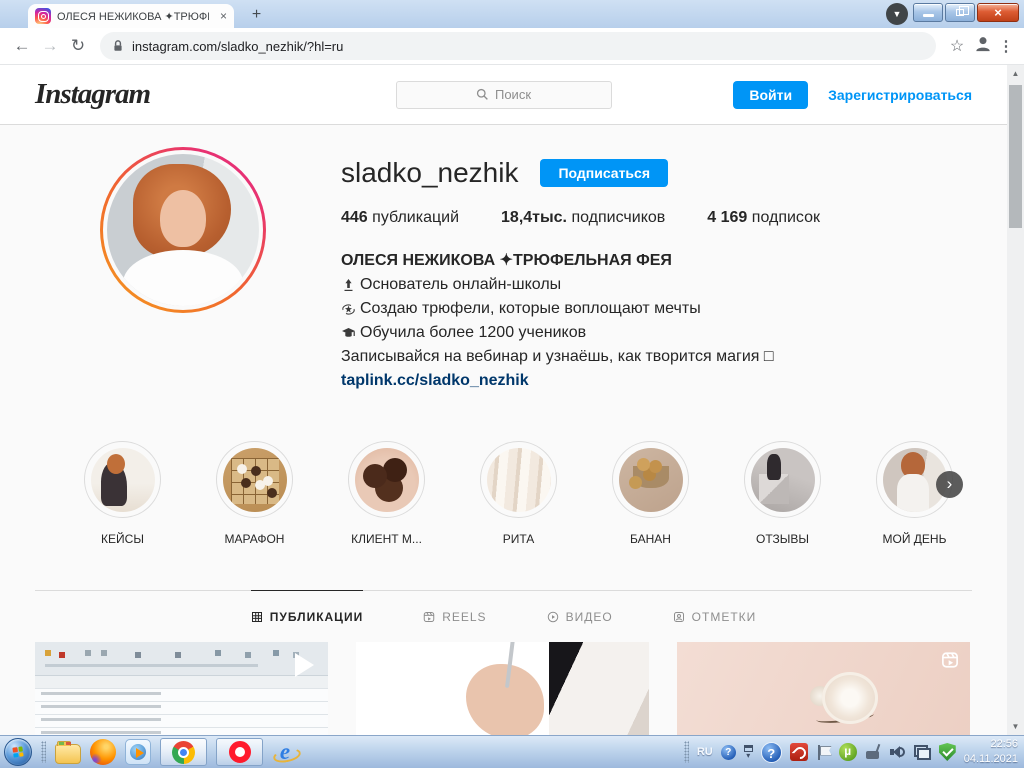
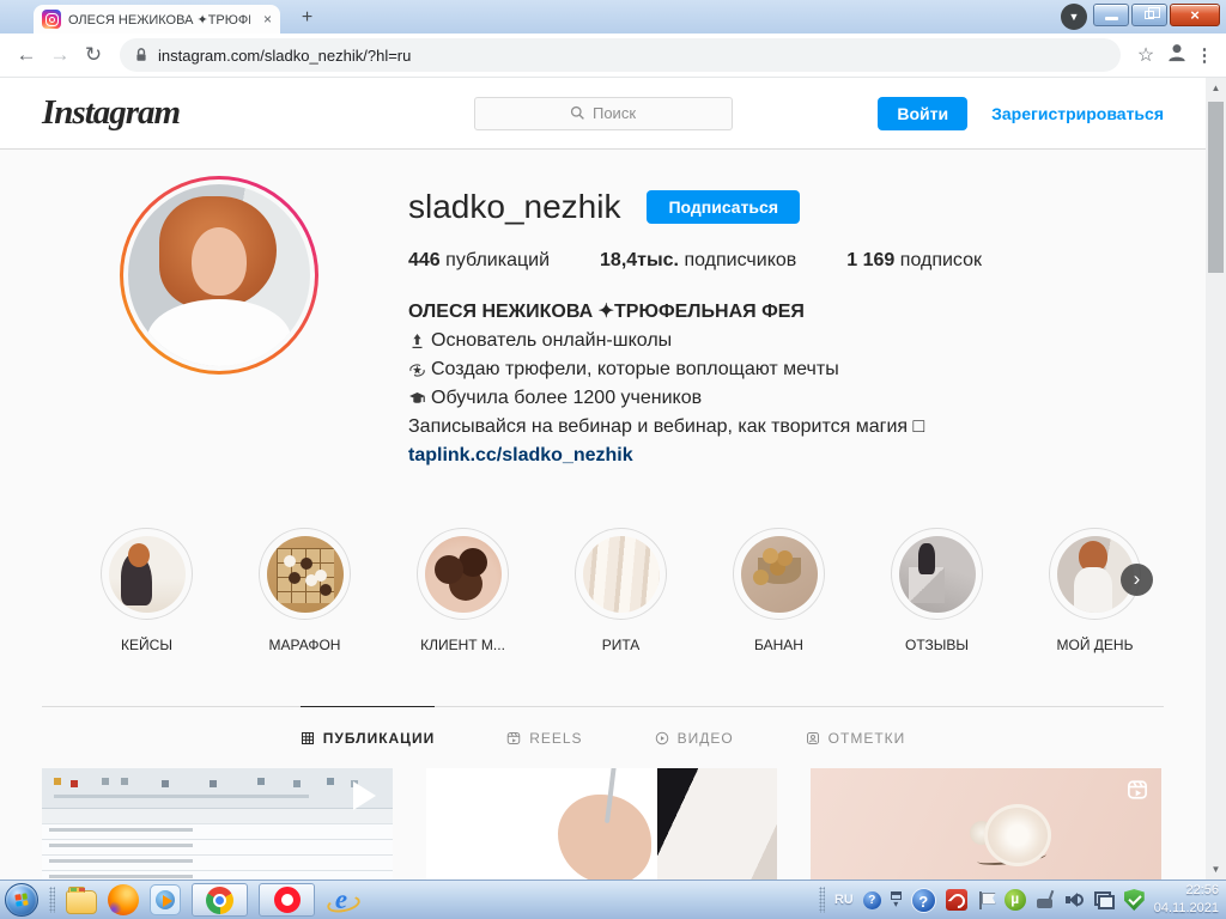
  ОЛЕСЯ НЕЖИКОВА ✦ТРЮФ
  ×
  +
  ▼
  ×
  ←
  →
  ↻
  instagram.com/sladko_nezhik/?hl=ru
  ☆
  ⋮
  Instagram
  Поиск
  Войти
  Зарегистрироваться
  sladko_nezhik
  Подписаться
  446 публикаций
  18,4тыс. подписчиков
- 4 169 подписок
+ 1 169 подписок
  ОЛЕСЯ НЕЖИКОВА ✦ТРЮФЕЛЬНАЯ ФЕЯ
  Основатель онлайн-школы
  Создаю трюфели, которые воплощают мечты
  Обучила более 1200 учеников
- Записывайся на вебинар и узнаёшь, как творится магия □
+ Записывайся на вебинар и вебинар, как творится магия □
  taplink.cc/sladko_nezhik
  КЕЙСЫ
  МАРАФОН
  КЛИЕНТ М...
  РИТА
  БАНАН
  ОТЗЫВЫ
  МОЙ ДЕНЬ
  ›
  ПУБЛИКАЦИИ
  REELS
  ВИДЕО
  ОТМЕТКИ
  ▲
  ▼
  e
  RU
  ?
  ▾
  ?
  µ
  22:56
  04.11.2021
